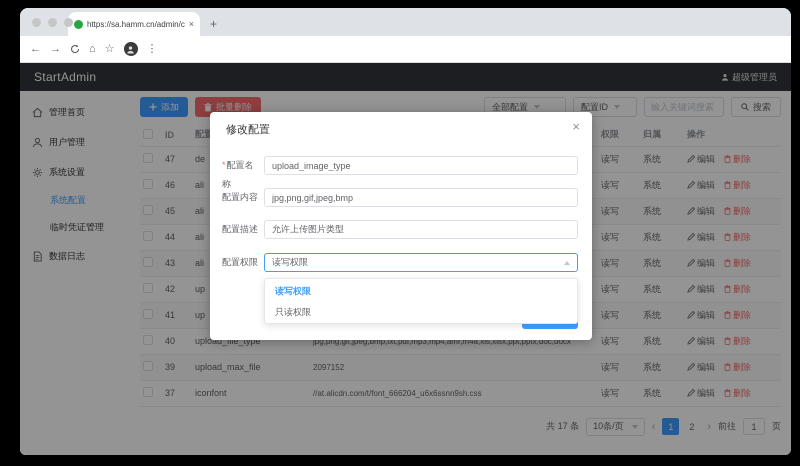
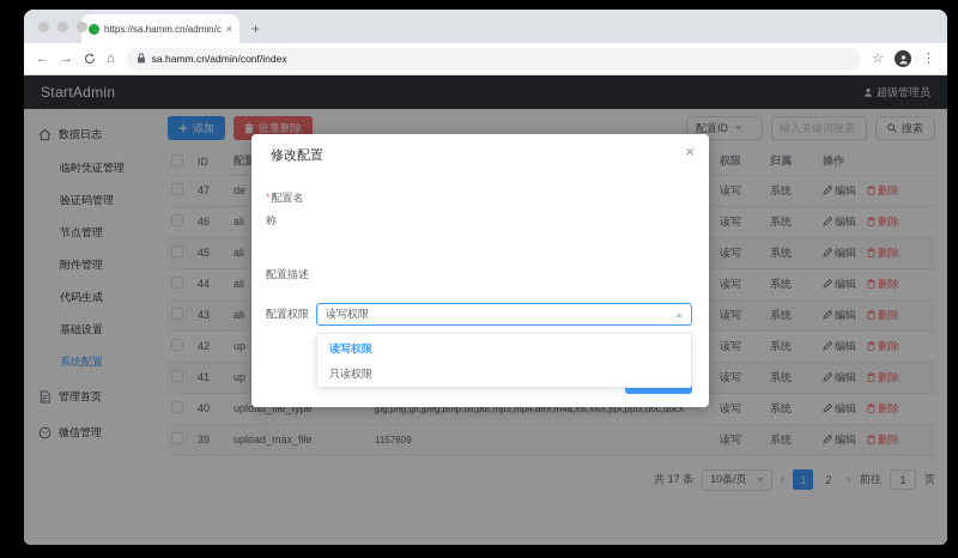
  https://sa.hamm.cn/admin/c
  ×
  +
  ←
  →
  ⌂
+ sa.hamm.cn/admin/conf/index
  ☆
  ⋮
  StartAdmin
  超级管理员
- 管理首页
+ 数据日志
- 用户管理
- 系统设置
- 系统配置
+ 临时凭证管理
+ 验证码管理
+ 节点管理
+ 附件管理
+ 代码生成
+ 基础设置
- 临时凭证管理
+ 系统配置
- 数据日志
+ 管理首页
+ 微信管理
  添加
  批量删除
- 全部配置
  配置ID
  输入关键词搜索
  搜索
  	47	de		读写	系统	编辑 删除
  	46	ali		读写	系统	编辑 删除
  	45	ali		读写	系统	编辑 删除
  	44	ali		读写	系统	编辑 删除
  	43	ali		读写	系统	编辑 删除
  	42	up		读写	系统	编辑 删除
  	41	up		读写	系统	编辑 删除
  	40	upload_file_type	jpg,png,gif,jpeg,bmp,txt,pdf,mp3,mp4,amr,m4a,xls,xlsx,ppt,pptx,doc,docx	读写	系统	编辑 删除
- 	39	upload_max_file	2097152	读写	系统	编辑 删除
+ 	39	upload_max_file	1157609	读写	系统	编辑 删除
- 	37	iconfont	//at.alicdn.com/t/font_666204_u6x6ssnn9sh.css	读写	系统	编辑 删除
  共 17 条
  10条/页
  ‹
  1
  2
  ›
  前往
  1
  页
  修改配置
  ×
  *配置名称
- upload_image_type
- 配置内容
- jpg,png,gif,jpeg,bmp
  配置描述
- 允许上传图片类型
  配置权限
  读写权限
  读写权限
  只读权限
